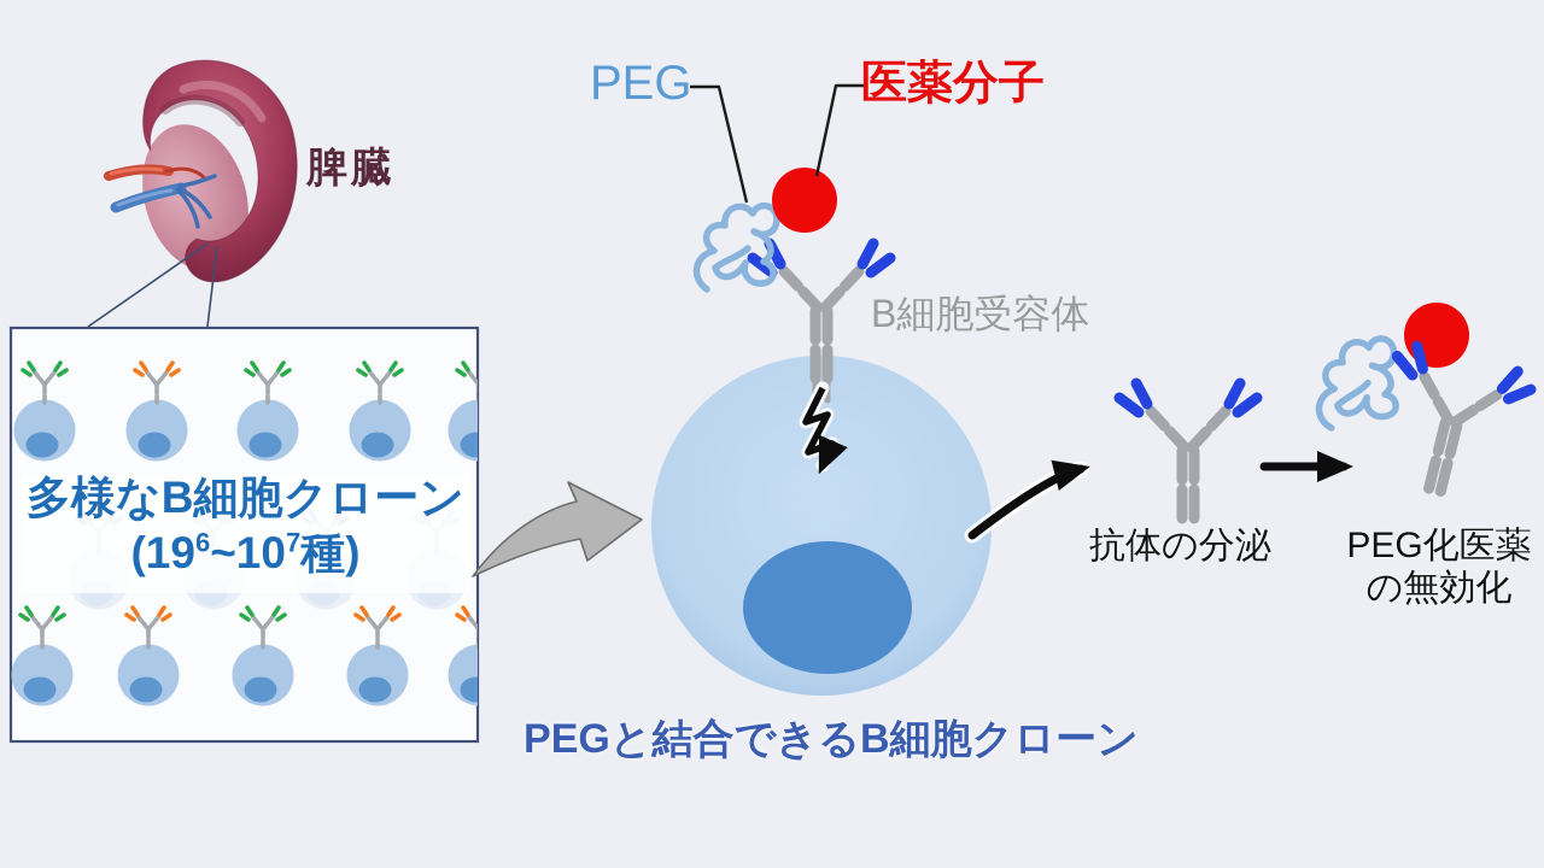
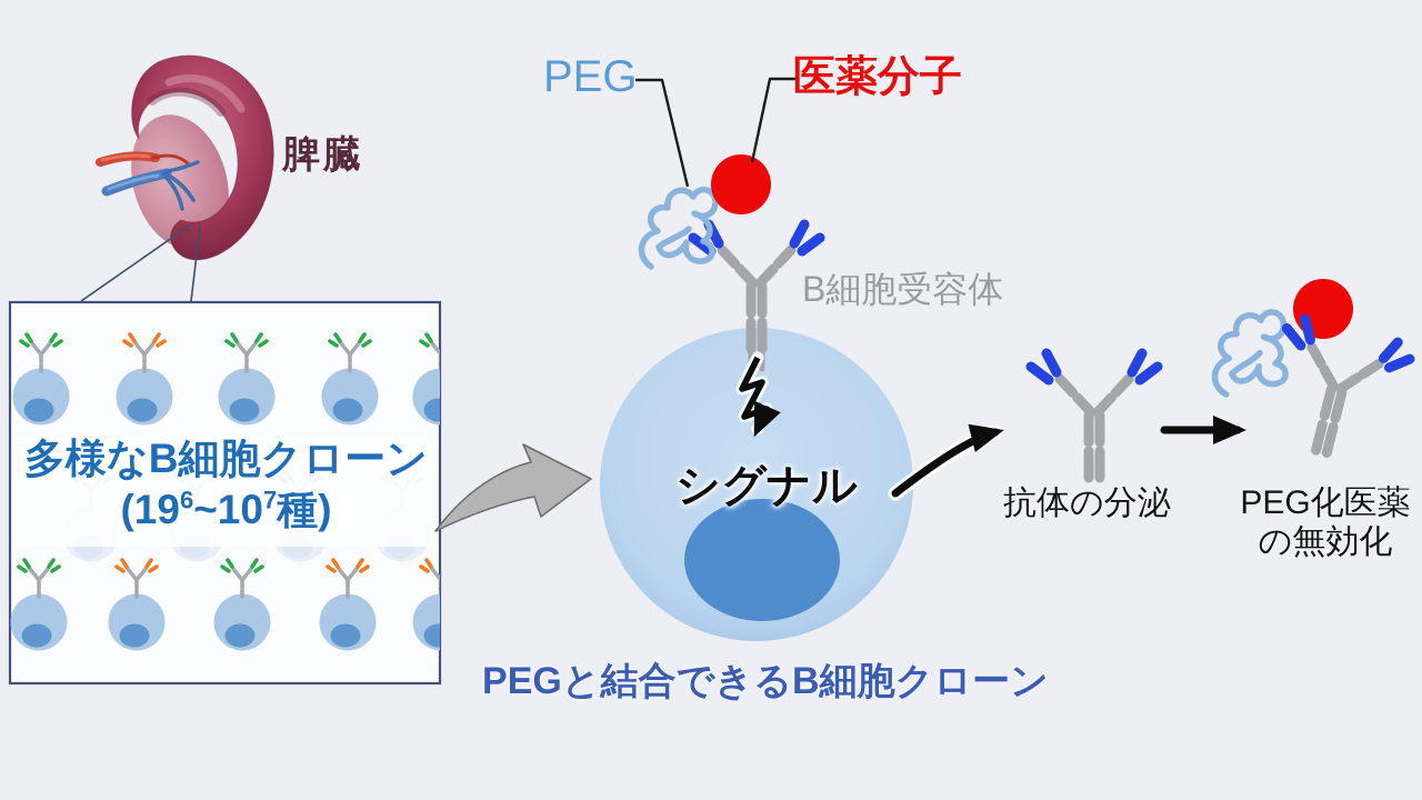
  脾臓
  PEG
  医薬分子
  B細胞受容体
+ シグナル
  抗体の分泌
  PEG化医薬
  の無効化
  PEGと結合できるB細胞クローン
  多様なB細胞クローン
  (196~107種)
